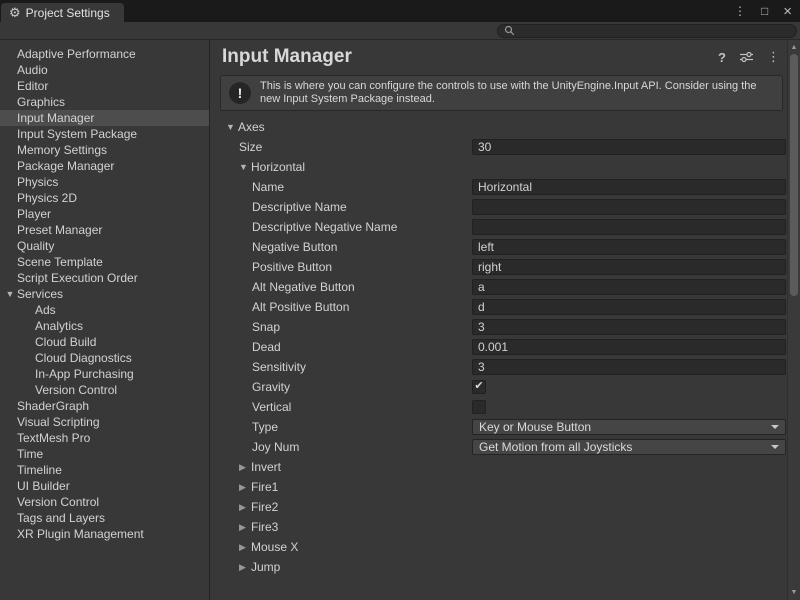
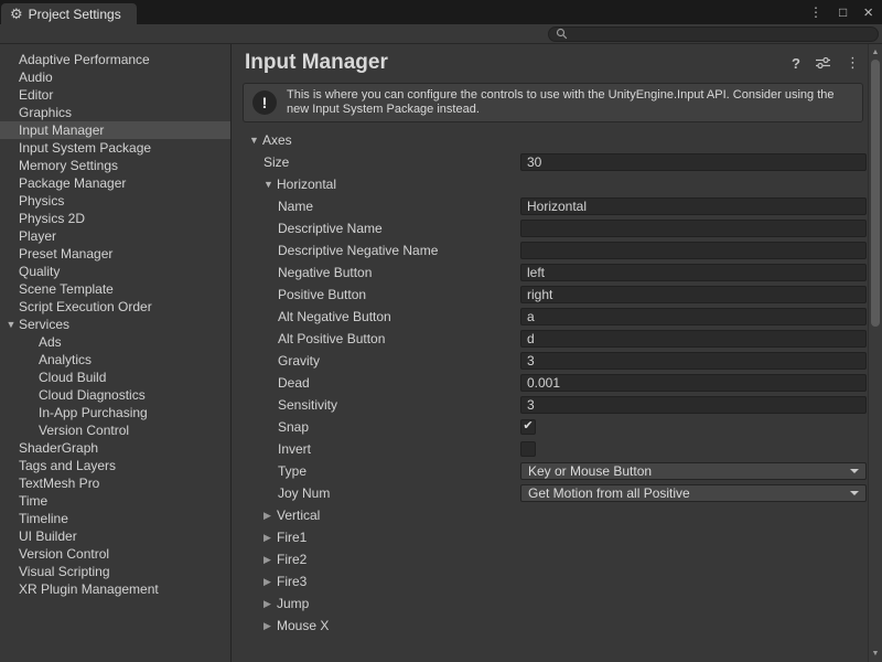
  ⚙
  Project Settings
  ⋮
  □
  ×
  Adaptive Performance
  Audio
  Editor
  Graphics
  Input Manager
  Input System Package
  Memory Settings
  Package Manager
  Physics
  Physics 2D
  Player
  Preset Manager
  Quality
  Scene Template
  Script Execution Order
  ▼
  Services
  Ads
  Analytics
  Cloud Build
  Cloud Diagnostics
  In-App Purchasing
  Version Control
  ShaderGraph
- Visual Scripting
+ Tags and Layers
  TextMesh Pro
  Time
  Timeline
  UI Builder
  Version Control
- Tags and Layers
+ Visual Scripting
  XR Plugin Management
  Input Manager
  ?
  ⋮
  !
  This is where you can configure the controls to use with the UnityEngine.Input API. Consider using the new Input System Package instead.
  ▼
  Axes
  Size
  30
  ▼
  Horizontal
  Name
  Horizontal
  Descriptive Name
  Descriptive Negative Name
  Negative Button
  left
  Positive Button
  right
  Alt Negative Button
  a
  Alt Positive Button
  d
- Snap
+ Gravity
  3
  Dead
  0.001
  Sensitivity
  3
- Gravity
+ Snap
  ✔
- Vertical
+ Invert
  Type
  Key or Mouse Button
  Joy Num
- Get Motion from all Joysticks
+ Get Motion from all Positive
  ▶
- Invert
+ Vertical
  ▶
  Fire1
  ▶
  Fire2
  ▶
  Fire3
  ▶
- Mouse X
+ Jump
  ▶
- Jump
+ Mouse X
